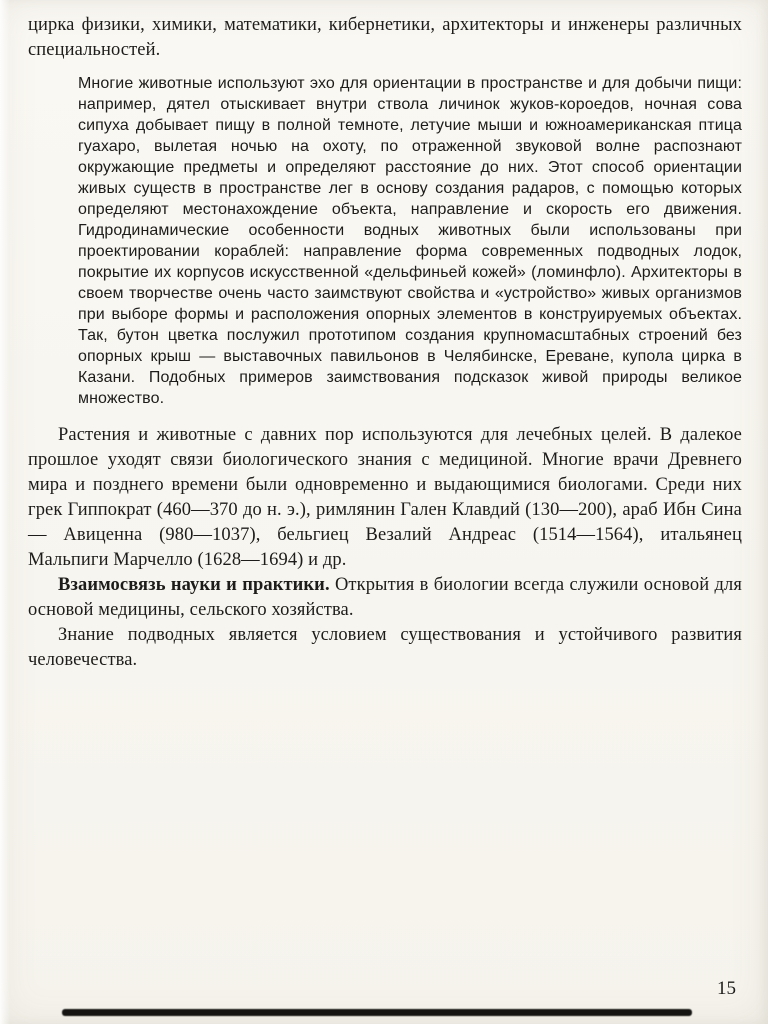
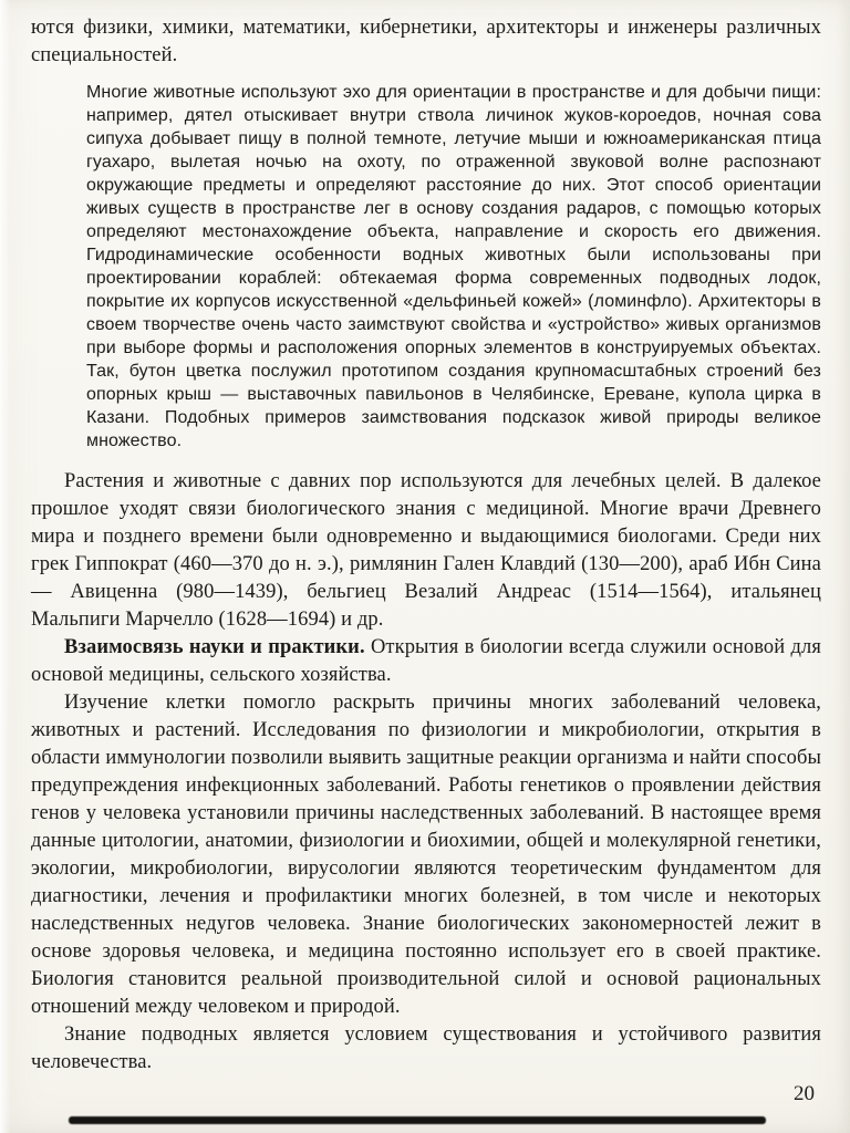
- цирка физики, химики, математики, кибернетики, архитекторы и инженеры различных специальностей.
+ ются физики, химики, математики, кибернетики, архитекторы и инженеры различных специальностей.
- Многие животные используют эхо для ориентации в пространстве и для добычи пищи: например, дятел отыскивает внутри ствола личинок жуков-короедов, ночная сова сипуха добывает пищу в полной темноте, летучие мыши и южноамериканская птица гуахаро, вылетая ночью на охоту, по отраженной звуковой волне распознают окружающие предметы и определяют расстояние до них. Этот способ ориентации живых существ в пространстве лег в основу создания радаров, с помощью которых определяют местонахождение объекта, направление и скорость его движения. Гидродинамические особенности водных животных были использованы при проектировании кораблей: направление форма современных подводных лодок, покрытие их корпусов искусственной «дельфиньей кожей» (ломинфло). Архитекторы в своем творчестве очень часто заимствуют свойства и «устройство» живых организмов при выборе формы и расположения опорных элементов в конструируемых объектах. Так, бутон цветка послужил прототипом создания крупномасштабных строений без опорных крыш — выставочных павильонов в Челябинске, Ереване, купола цирка в Казани. Подобных примеров заимствования подсказок живой природы великое множество.
+ Многие животные используют эхо для ориентации в пространстве и для добычи пищи: например, дятел отыскивает внутри ствола личинок жуков-короедов, ночная сова сипуха добывает пищу в полной темноте, летучие мыши и южноамериканская птица гуахаро, вылетая ночью на охоту, по отраженной звуковой волне распознают окружающие предметы и определяют расстояние до них. Этот способ ориентации живых существ в пространстве лег в основу создания радаров, с помощью которых определяют местонахождение объекта, направление и скорость его движения. Гидродинамические особенности водных животных были использованы при проектировании кораблей: обтекаемая форма современных подводных лодок, покрытие их корпусов искусственной «дельфиньей кожей» (ломинфло). Архитекторы в своем творчестве очень часто заимствуют свойства и «устройство» живых организмов при выборе формы и расположения опорных элементов в конструируемых объектах. Так, бутон цветка послужил прототипом создания крупномасштабных строений без опорных крыш — выставочных павильонов в Челябинске, Ереване, купола цирка в Казани. Подобных примеров заимствования подсказок живой природы великое множество.
- Растения и животные с давних пор используются для лечебных целей. В далекое прошлое уходят связи биологического знания с медициной. Многие врачи Древнего мира и позднего времени были одновременно и выдающимися биологами. Среди них грек Гиппократ (460—370 до н. э.), римлянин Гален Клавдий (130—200), араб Ибн Сина — Авиценна (980—1037), бельгиец Везалий Андреас (1514—1564), итальянец Мальпиги Марчелло (1628—1694) и др.
+ Растения и животные с давних пор используются для лечебных целей. В далекое прошлое уходят связи биологического знания с медициной. Многие врачи Древнего мира и позднего времени были одновременно и выдающимися биологами. Среди них грек Гиппократ (460—370 до н. э.), римлянин Гален Клавдий (130—200), араб Ибн Сина — Авиценна (980—1439), бельгиец Везалий Андреас (1514—1564), итальянец Мальпиги Марчелло (1628—1694) и др.
  Взаимосвязь науки и практики. Открытия в биологии всегда служили основой для основой медицины, сельского хозяйства.
+ Изучение клетки помогло раскрыть причины многих заболеваний человека, животных и растений. Исследования по физиологии и микробиологии, открытия в области иммунологии позволили выявить защитные реакции организма и найти способы предупреждения инфекционных заболеваний. Работы генетиков о проявлении действия генов у человека установили причины наследственных заболеваний. В настоящее время данные цитологии, анатомии, физиологии и биохимии, общей и молекулярной генетики, экологии, микробиологии, вирусологии являются теоретическим фундаментом для диагностики, лечения и профилактики многих болезней, в том числе и некоторых наследственных недугов человека. Знание биологических закономерностей лежит в основе здоровья человека, и медицина постоянно использует его в своей практике. Биология становится реальной производительной силой и основой рациональных отношений между человеком и природой.
  Знание подводных является условием существования и устойчивого развития человечества.
- 15
+ 20
